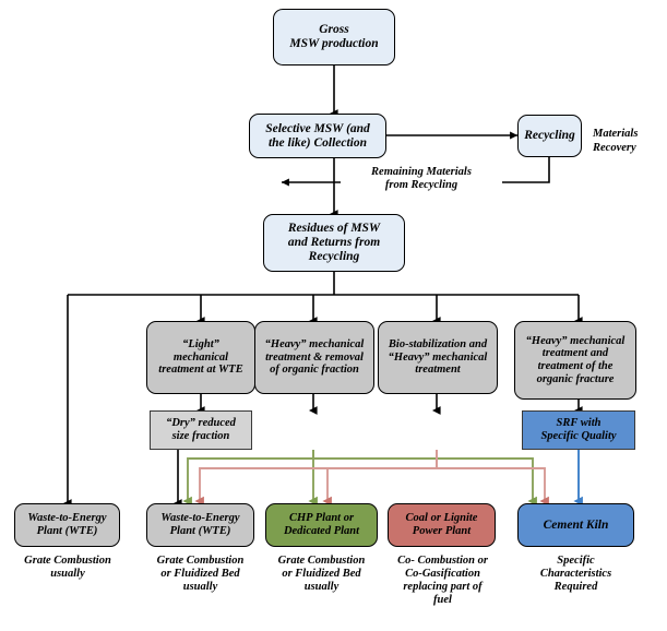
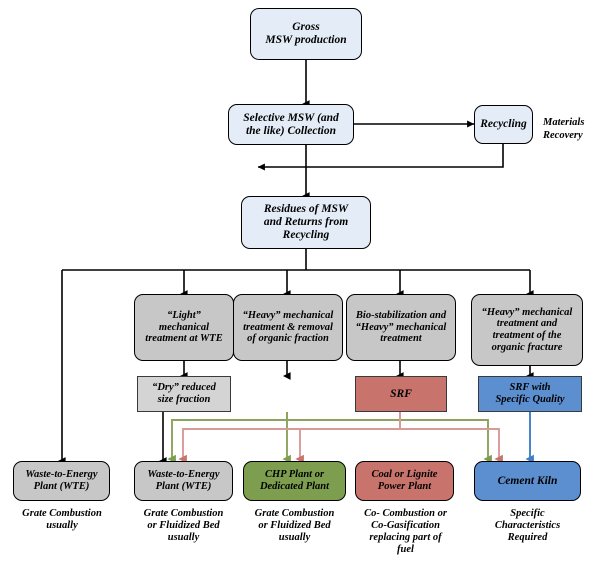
  Gross
  MSW production
  Selective MSW (and
  the like) Collection
  Recycling
  Materials
  Recovery
- Remaining Materials
- from Recycling
  Residues of MSW
  and Returns from
  Recycling
  “Light”
  mechanical
  treatment at WTE
  “Heavy” mechanical
  treatment & removal
  of organic fraction
  Bio-stabilization and
  “Heavy” mechanical
  treatment
  “Heavy” mechanical
  treatment and
  treatment of the
  organic fracture
  “Dry” reduced
  size fraction
+ SRF
  SRF with
  Specific Quality
  Waste-to-Energy
  Plant (WTE)
  Waste-to-Energy
  Plant (WTE)
  CHP Plant or
  Dedicated Plant
  Coal or Lignite
  Power Plant
  Cement Kiln
  Grate Combustion
  usually
  Grate Combustion
  or Fluidized Bed
  usually
  Grate Combustion
  or Fluidized Bed
  usually
  Co- Combustion or
  Co-Gasification
  replacing part of
  fuel
  Specific
  Characteristics
  Required
